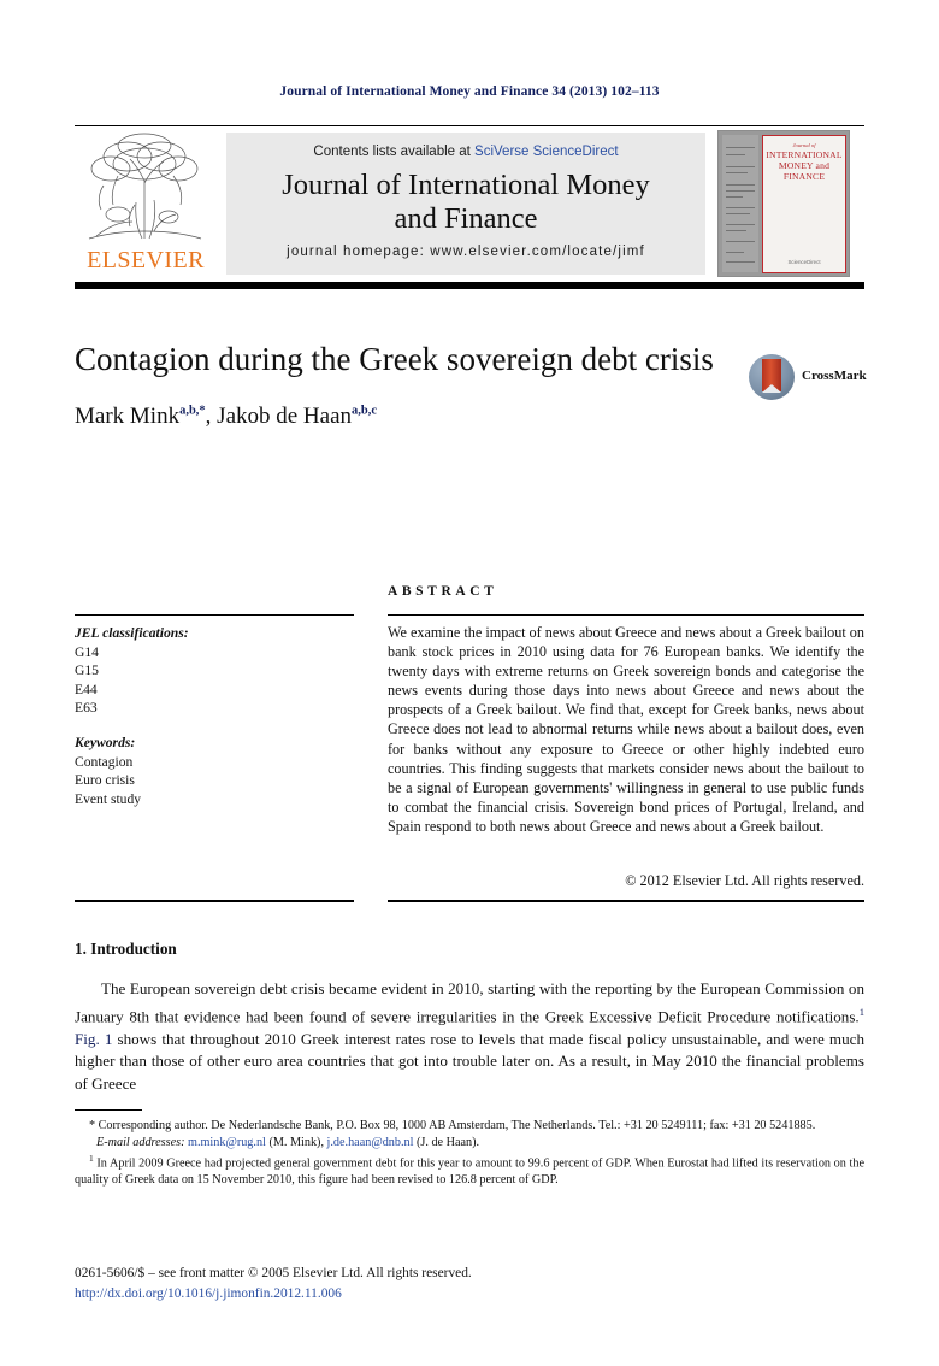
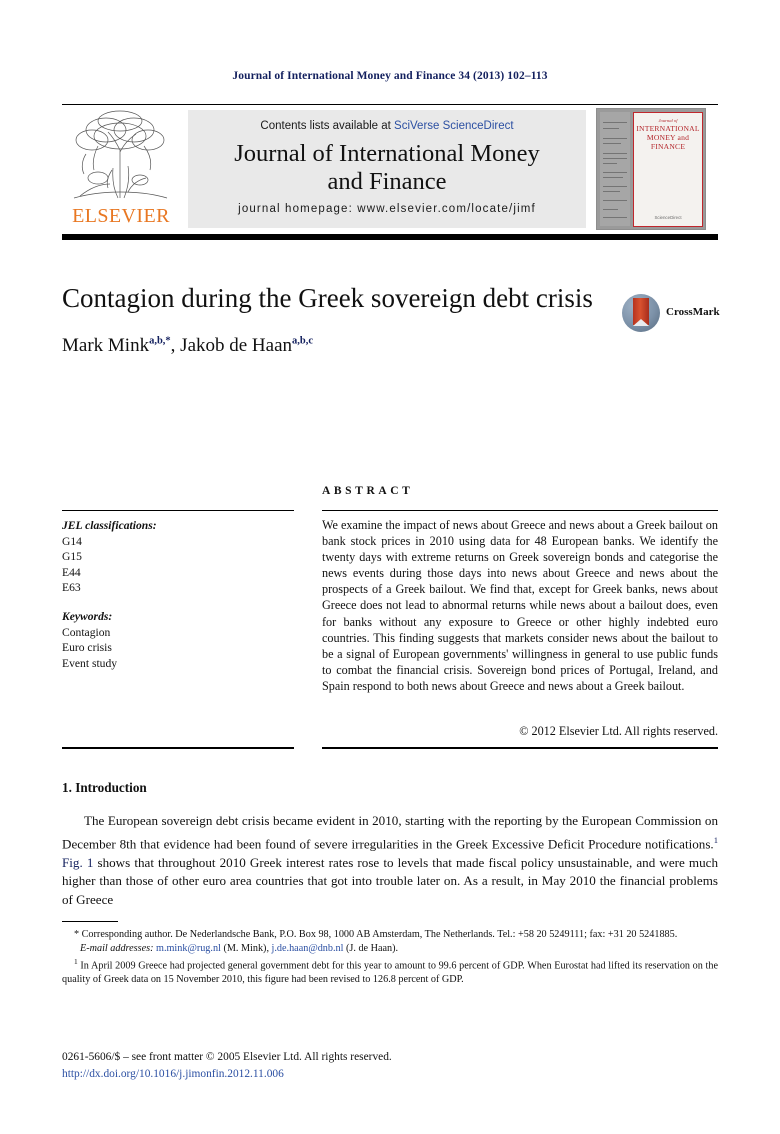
  Journal of International Money and Finance 34 (2013) 102–113
  ELSEVIER
  Contents lists available at SciVerse ScienceDirect
  Journal of International Money
  and Finance
  journal homepage: www.elsevier.com/locate/jimf
  INTERNATIONAL MONEY and FINANCE
  Contagion during the Greek sovereign debt crisis
  Mark Minka,b,*, Jakob de Haana,b,c
  CrossMark
  JEL classifications:
  G14
  G15
  E44
  E63
  Keywords:
  Contagion
  Euro crisis
  Event study
  ABSTRACT
- We examine the impact of news about Greece and news about a Greek bailout on bank stock prices in 2010 using data for 76 European banks. We identify the twenty days with extreme returns on Greek sovereign bonds and categorise the news events during those days into news about Greece and news about the prospects of a Greek bailout. We find that, except for Greek banks, news about Greece does not lead to abnormal returns while news about a bailout does, even for banks without any exposure to Greece or other highly indebted euro countries. This finding suggests that markets consider news about the bailout to be a signal of European governments' willingness in general to use public funds to combat the financial crisis. Sovereign bond prices of Portugal, Ireland, and Spain respond to both news about Greece and news about a Greek bailout.
+ We examine the impact of news about Greece and news about a Greek bailout on bank stock prices in 2010 using data for 48 European banks. We identify the twenty days with extreme returns on Greek sovereign bonds and categorise the news events during those days into news about Greece and news about the prospects of a Greek bailout. We find that, except for Greek banks, news about Greece does not lead to abnormal returns while news about a bailout does, even for banks without any exposure to Greece or other highly indebted euro countries. This finding suggests that markets consider news about the bailout to be a signal of European governments' willingness in general to use public funds to combat the financial crisis. Sovereign bond prices of Portugal, Ireland, and Spain respond to both news about Greece and news about a Greek bailout.
  © 2012 Elsevier Ltd. All rights reserved.
  1. Introduction
- The European sovereign debt crisis became evident in 2010, starting with the reporting by the European Commission on January 8th that evidence had been found of severe irregularities in the Greek Excessive Deficit Procedure notifications.1 Fig. 1 shows that throughout 2010 Greek interest rates rose to levels that made fiscal policy unsustainable, and were much higher than those of other euro area countries that got into trouble later on. As a result, in May 2010 the financial problems of Greece
+ The European sovereign debt crisis became evident in 2010, starting with the reporting by the European Commission on December 8th that evidence had been found of severe irregularities in the Greek Excessive Deficit Procedure notifications.1 Fig. 1 shows that throughout 2010 Greek interest rates rose to levels that made fiscal policy unsustainable, and were much higher than those of other euro area countries that got into trouble later on. As a result, in May 2010 the financial problems of Greece
- * Corresponding author. De Nederlandsche Bank, P.O. Box 98, 1000 AB Amsterdam, The Netherlands. Tel.: +31 20 5249111; fax: +31 20 5241885.
+ * Corresponding author. De Nederlandsche Bank, P.O. Box 98, 1000 AB Amsterdam, The Netherlands. Tel.: +58 20 5249111; fax: +31 20 5241885.
  E-mail addresses: m.mink@rug.nl (M. Mink), j.de.haan@dnb.nl (J. de Haan).
  1 In April 2009 Greece had projected general government debt for this year to amount to 99.6 percent of GDP. When Eurostat had lifted its reservation on the quality of Greek data on 15 November 2010, this figure had been revised to 126.8 percent of GDP.
  0261-5606/$ – see front matter © 2005 Elsevier Ltd. All rights reserved.
  http://dx.doi.org/10.1016/j.jimonfin.2012.11.006
